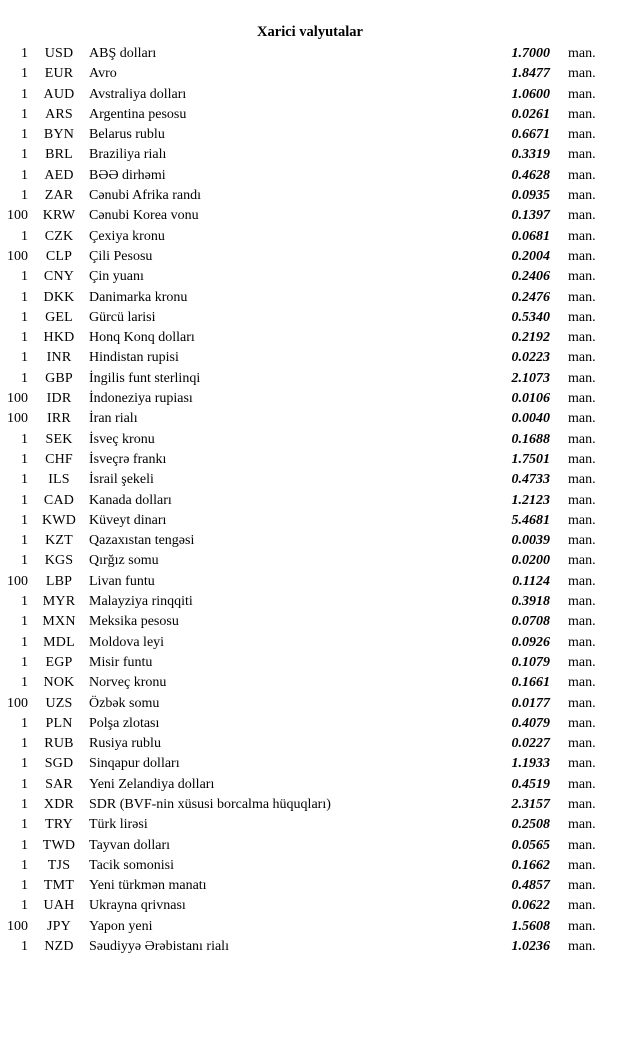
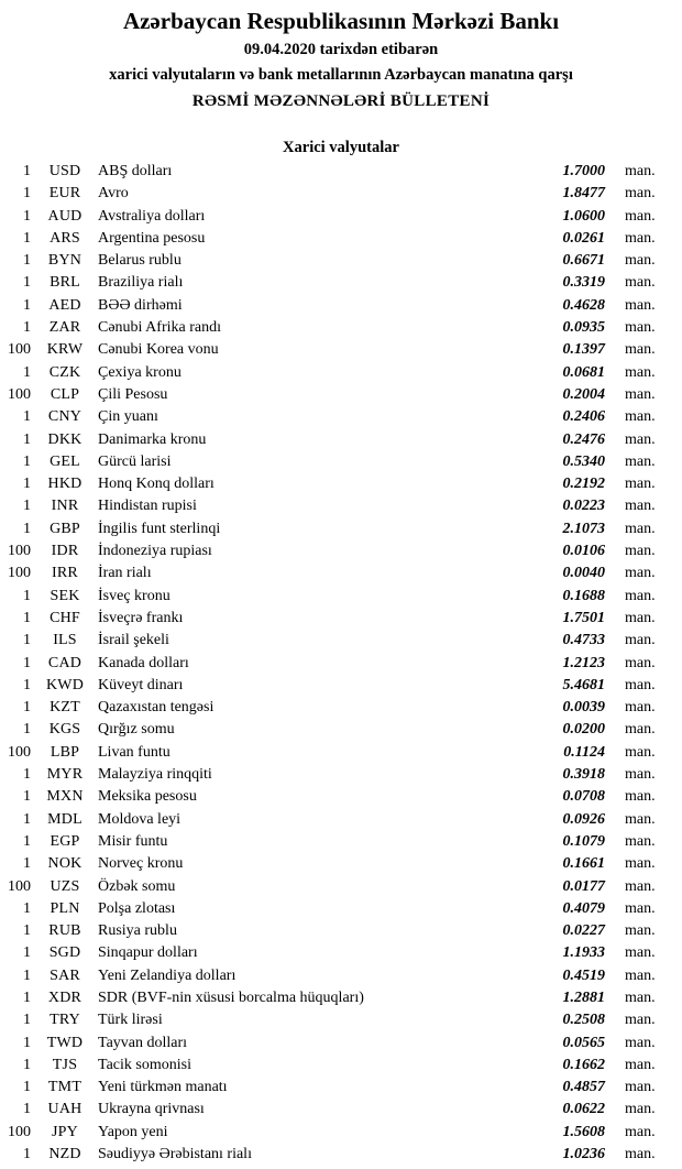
+ Azərbaycan Respublikasının Mərkəzi Bankı
+ 09.04.2020 tarixdən etibarən
+ xarici valyutaların və bank metallarının Azərbaycan manatına qarşı
+ RƏSMİ MƏZƏNNƏLƏRİ BÜLLETENİ
  Xarici valyutalar
  1
  USD
  ABŞ dolları
  1.7000
  man.
  1
  EUR
  Avro
  1.8477
  man.
  1
  AUD
  Avstraliya dolları
  1.0600
  man.
  1
  ARS
  Argentina pesosu
  0.0261
  man.
  1
  BYN
  Belarus rublu
  0.6671
  man.
  1
  BRL
  Braziliya rialı
  0.3319
  man.
  1
  AED
  BƏƏ dirhəmi
  0.4628
  man.
  1
  ZAR
  Cənubi Afrika randı
  0.0935
  man.
  100
  KRW
  Cənubi Korea vonu
  0.1397
  man.
  1
  CZK
  Çexiya kronu
  0.0681
  man.
  100
  CLP
  Çili Pesosu
  0.2004
  man.
  1
  CNY
  Çin yuanı
  0.2406
  man.
  1
  DKK
  Danimarka kronu
  0.2476
  man.
  1
  GEL
  Gürcü larisi
  0.5340
  man.
  1
  HKD
  Honq Konq dolları
  0.2192
  man.
  1
  INR
  Hindistan rupisi
  0.0223
  man.
  1
  GBP
  İngilis funt sterlinqi
  2.1073
  man.
  100
  IDR
  İndoneziya rupiası
  0.0106
  man.
  100
  IRR
  İran rialı
  0.0040
  man.
  1
  SEK
  İsveç kronu
  0.1688
  man.
  1
  CHF
  İsveçrə frankı
  1.7501
  man.
  1
  ILS
  İsrail şekeli
  0.4733
  man.
  1
  CAD
  Kanada dolları
  1.2123
  man.
  1
  KWD
  Küveyt dinarı
  5.4681
  man.
  1
  KZT
  Qazaxıstan tengəsi
  0.0039
  man.
  1
  KGS
  Qırğız somu
  0.0200
  man.
  100
  LBP
  Livan funtu
  0.1124
  man.
  1
  MYR
  Malayziya rinqqiti
  0.3918
  man.
  1
  MXN
  Meksika pesosu
  0.0708
  man.
  1
  MDL
  Moldova leyi
  0.0926
  man.
  1
  EGP
  Misir funtu
  0.1079
  man.
  1
  NOK
  Norveç kronu
  0.1661
  man.
  100
  UZS
  Özbək somu
  0.0177
  man.
  1
  PLN
  Polşa zlotası
  0.4079
  man.
  1
  RUB
  Rusiya rublu
  0.0227
  man.
  1
  SGD
  Sinqapur dolları
  1.1933
  man.
  1
  SAR
  Yeni Zelandiya dolları
  0.4519
  man.
  1
  XDR
  SDR (BVF-nin xüsusi borcalma hüquqları)
- 2.3157
+ 1.2881
  man.
  1
  TRY
  Türk lirəsi
  0.2508
  man.
  1
  TWD
  Tayvan dolları
  0.0565
  man.
  1
  TJS
  Tacik somonisi
  0.1662
  man.
  1
  TMT
  Yeni türkmən manatı
  0.4857
  man.
  1
  UAH
  Ukrayna qrivnası
  0.0622
  man.
  100
  JPY
  Yapon yeni
  1.5608
  man.
  1
  NZD
  Səudiyyə Ərəbistanı rialı
  1.0236
  man.
